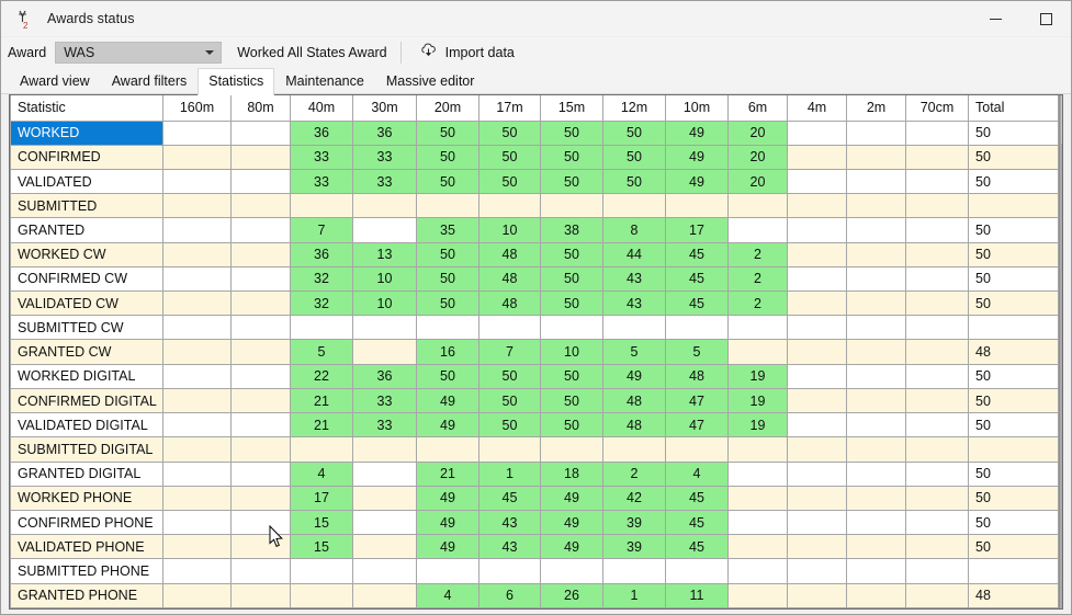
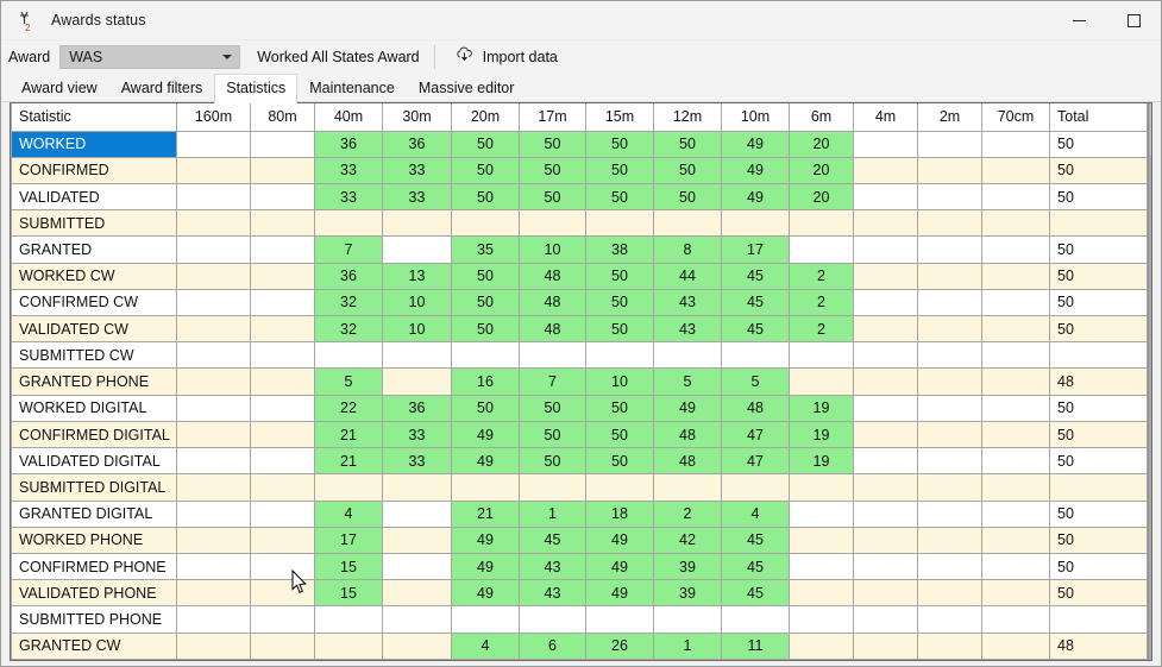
  2
  Awards status
  Award
  WAS
  Worked All States Award
  Import data
  Award view
  Award filters
  Statistics
  Maintenance
  Massive editor
  Statistic	160m	80m	40m	30m	20m	17m	15m	12m	10m	6m	4m	2m	70cm	Total
  WORKED			36	36	50	50	50	50	49	20				50
  CONFIRMED			33	33	50	50	50	50	49	20				50
  VALIDATED			33	33	50	50	50	50	49	20				50
  SUBMITTED
  GRANTED			7		35	10	38	8	17					50
  WORKED CW			36	13	50	48	50	44	45	2				50
  CONFIRMED CW			32	10	50	48	50	43	45	2				50
  VALIDATED CW			32	10	50	48	50	43	45	2				50
  SUBMITTED CW
- GRANTED CW			5		16	7	10	5	5					48
+ GRANTED PHONE			5		16	7	10	5	5					48
  WORKED DIGITAL			22	36	50	50	50	49	48	19				50
  CONFIRMED DIGITAL			21	33	49	50	50	48	47	19				50
  VALIDATED DIGITAL			21	33	49	50	50	48	47	19				50
  SUBMITTED DIGITAL
  GRANTED DIGITAL			4		21	1	18	2	4					50
  WORKED PHONE			17		49	45	49	42	45					50
  CONFIRMED PHONE			15		49	43	49	39	45					50
  VALIDATED PHONE			15		49	43	49	39	45					50
  SUBMITTED PHONE
- GRANTED PHONE					4	6	26	1	11					48
+ GRANTED CW					4	6	26	1	11					48
